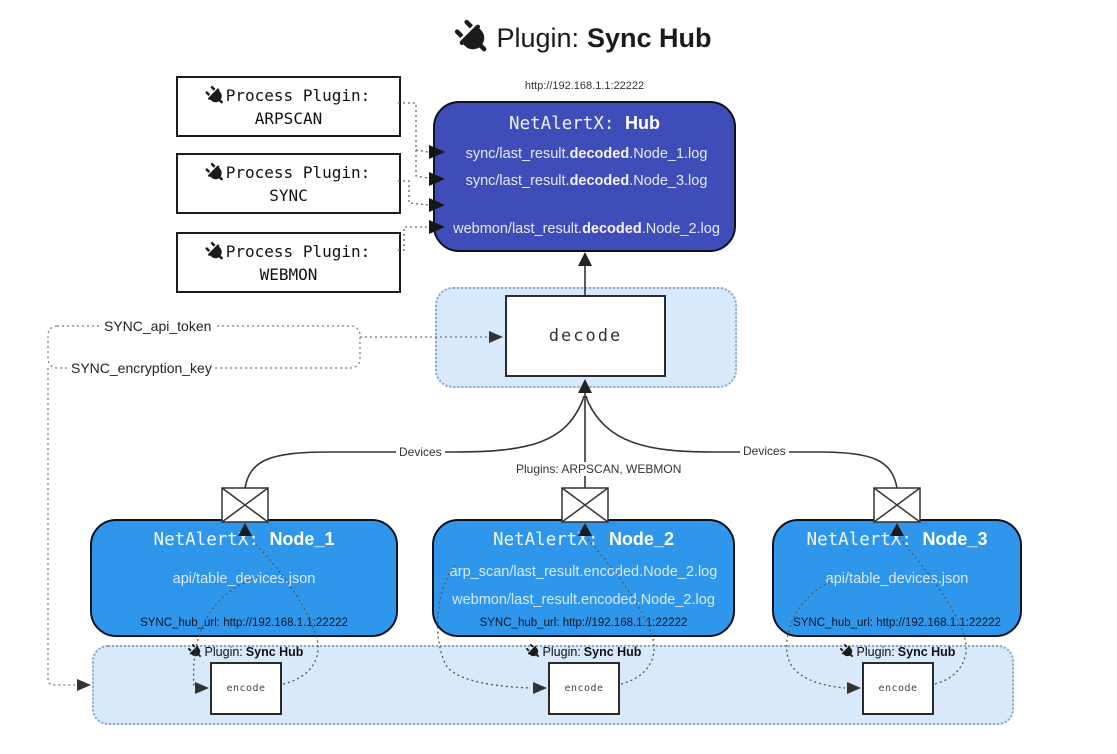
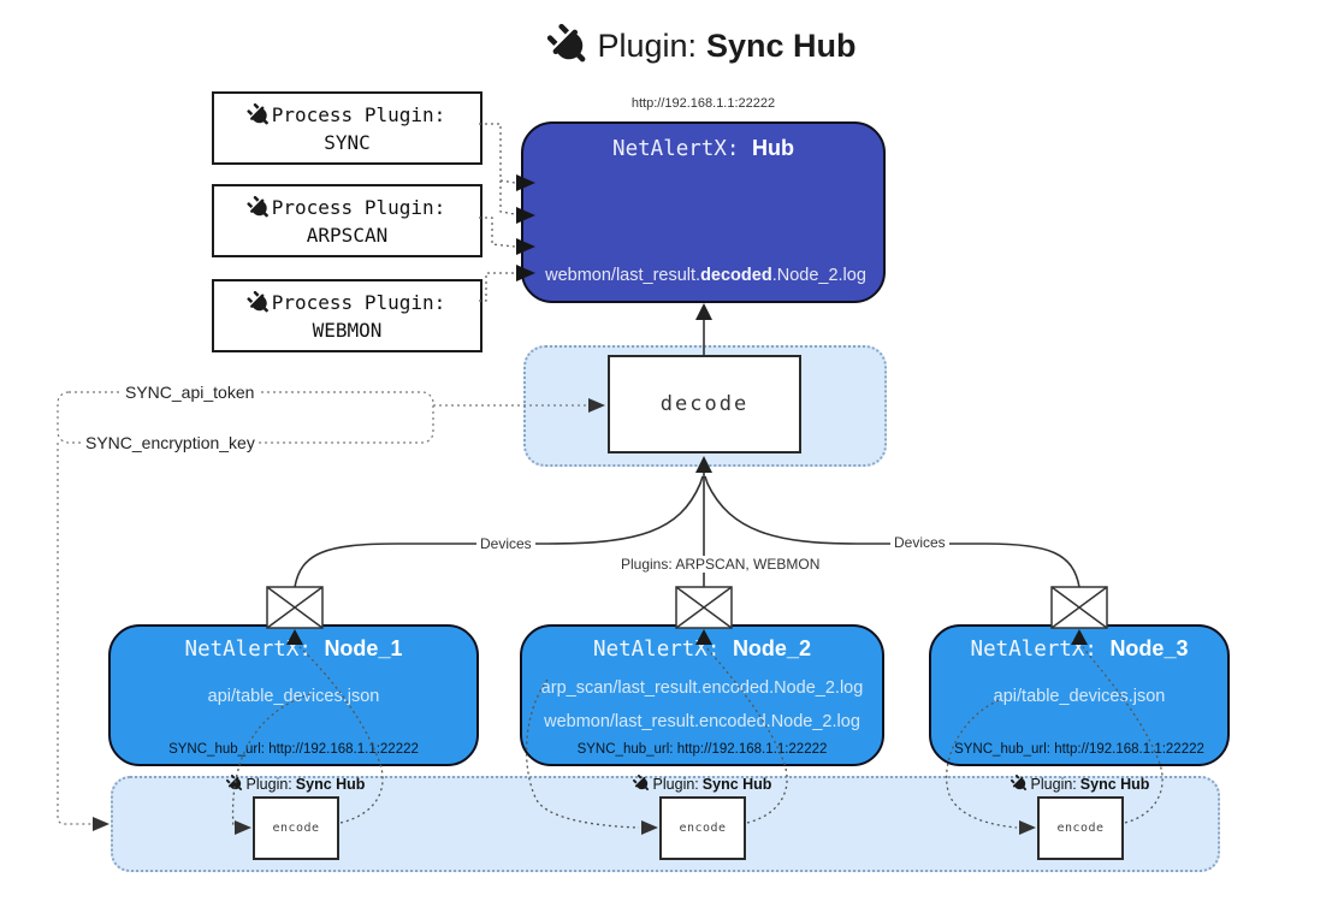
  Plugin:
  Sync Hub
  Process Plugin:
- ARPSCAN
+ SYNC
  Process Plugin:
- SYNC
+ ARPSCAN
  Process Plugin:
  WEBMON
  http://192.168.1.1:22222
  NetAlertX: Hub
- sync/last_result.decoded.Node_1.log
- sync/last_result.decoded.Node_3.log
  webmon/last_result.decoded.Node_2.log
  decode
  NetAlertX: Node_1
  api/table_devices.json
  SYNC_hub_url: http://192.168.1.1:22222
  NetAlertX: Node_2
  arp_scan/last_result.encoded.Node_2.log
  webmon/last_result.encoded.Node_2.log
  SYNC_hub_url: http://192.168.1.1:22222
  NetAlertX: Node_3
  api/table_devices.json
  SYNC_hub_url: http://192.168.1.1:22222
  Plugin:
  Sync Hub
  Plugin:
  Sync Hub
  Plugin:
  Sync Hub
  encode
  encode
  encode
  SYNC_api_token
  SYNC_encryption_key
  Devices
  Devices
  Plugins: ARPSCAN, WEBMON
